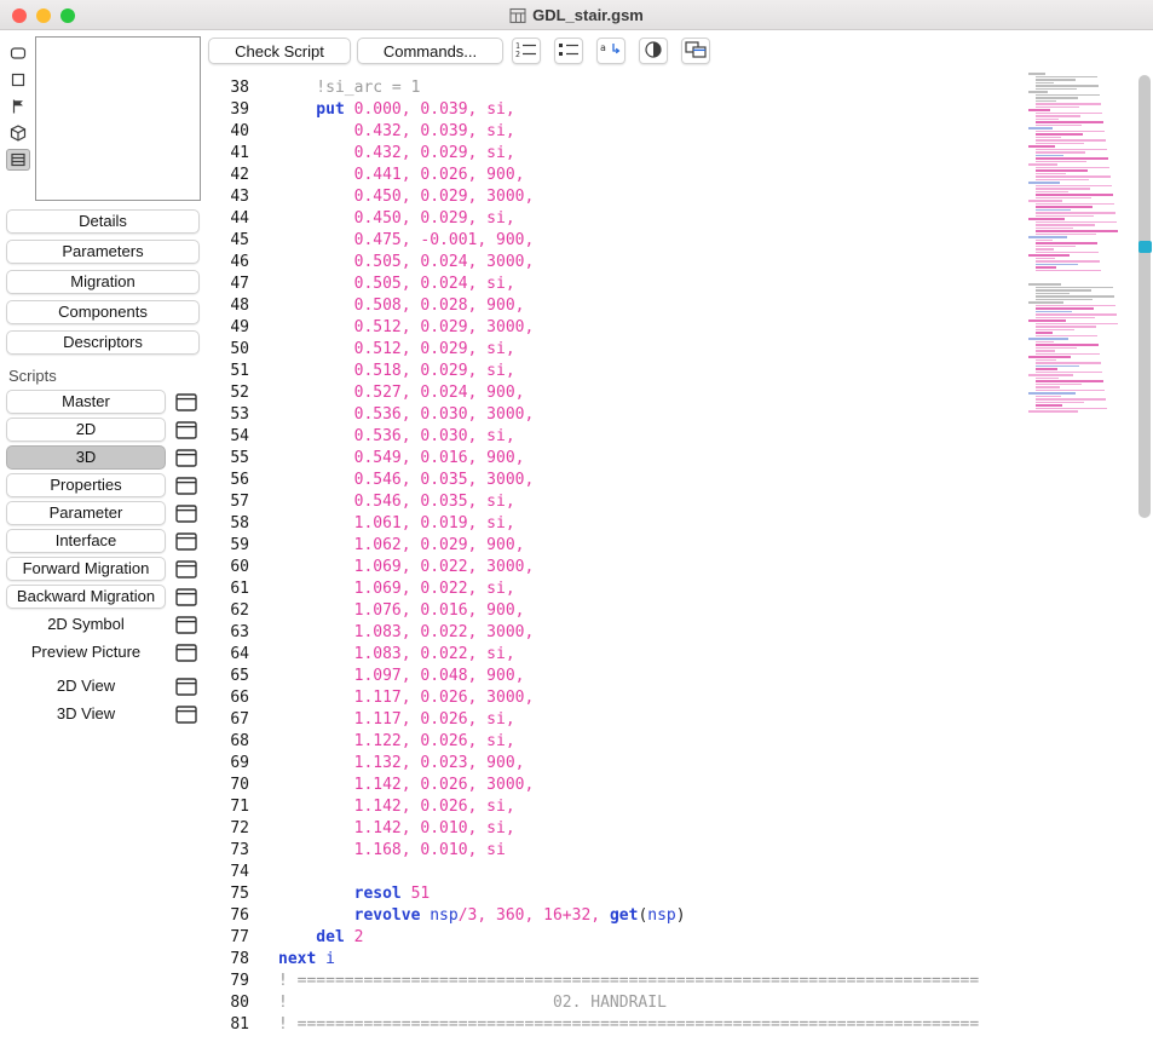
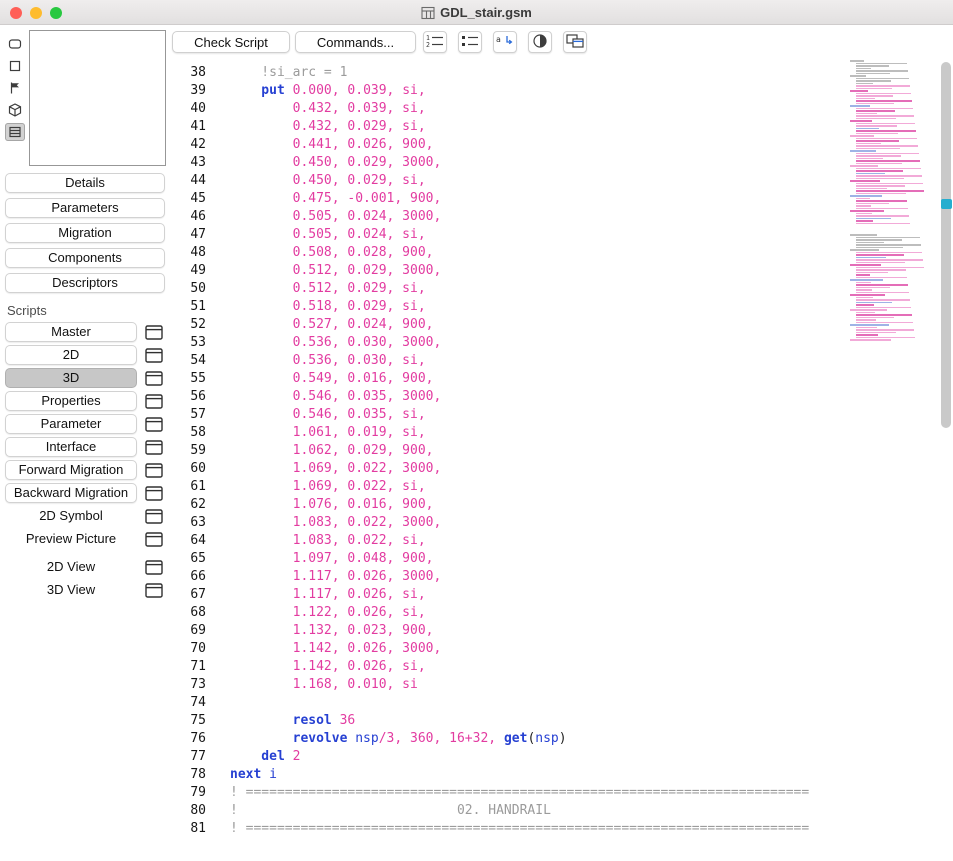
  GDL_stair.gsm
  Details
  Parameters
  Migration
  Components
  Descriptors
  Scripts
  Master
  2D
  3D
  Properties
  Parameter
  Interface
  Forward Migration
  Backward Migration
  2D Symbol
  Preview Picture
  2D View
  3D View
  Check Script
  Commands...
  1
  2
  a
  38
  !si_arc = 1
  39
  put 0.000, 0.039, si,
  40
  0.432, 0.039, si,
  41
  0.432, 0.029, si,
  42
  0.441, 0.026, 900,
  43
  0.450, 0.029, 3000,
  44
  0.450, 0.029, si,
  45
  0.475, -0.001, 900,
  46
  0.505, 0.024, 3000,
  47
  0.505, 0.024, si,
  48
  0.508, 0.028, 900,
  49
  0.512, 0.029, 3000,
  50
  0.512, 0.029, si,
  51
  0.518, 0.029, si,
  52
  0.527, 0.024, 900,
  53
  0.536, 0.030, 3000,
  54
  0.536, 0.030, si,
  55
  0.549, 0.016, 900,
  56
  0.546, 0.035, 3000,
  57
  0.546, 0.035, si,
  58
  1.061, 0.019, si,
  59
  1.062, 0.029, 900,
  60
  1.069, 0.022, 3000,
  61
  1.069, 0.022, si,
  62
  1.076, 0.016, 900,
  63
  1.083, 0.022, 3000,
  64
  1.083, 0.022, si,
  65
  1.097, 0.048, 900,
  66
  1.117, 0.026, 3000,
  67
  1.117, 0.026, si,
  68
  1.122, 0.026, si,
  69
  1.132, 0.023, 900,
  70
  1.142, 0.026, 3000,
  71
  1.142, 0.026, si,
- 72
- 1.142, 0.010, si,
  73
  1.168, 0.010, si
  74
  75
- resol 51
+ resol 36
  76
  revolve nsp/3, 360, 16+32, get(nsp)
  77
  del 2
  78
  next i
  79
  ! ========================================================================
  80
  ! 02. HANDRAIL
  81
  ! ========================================================================
